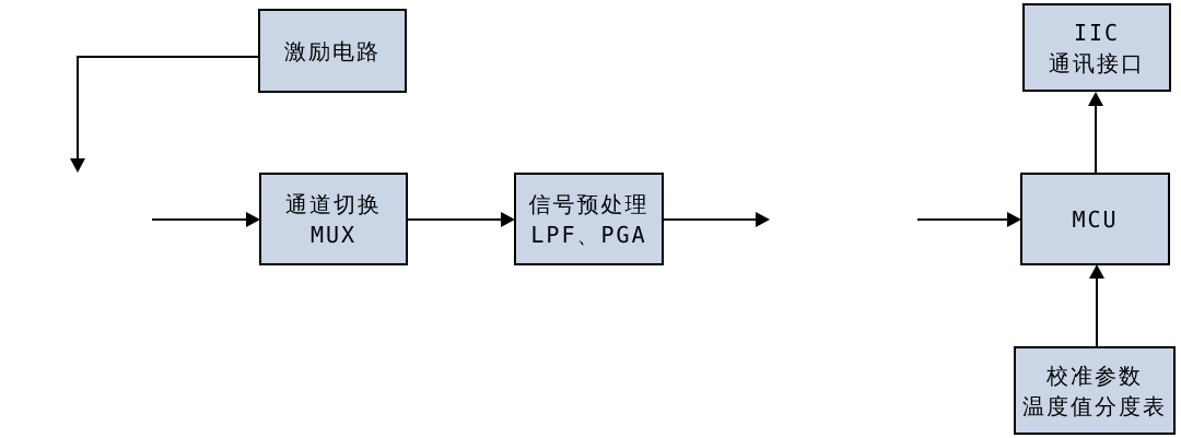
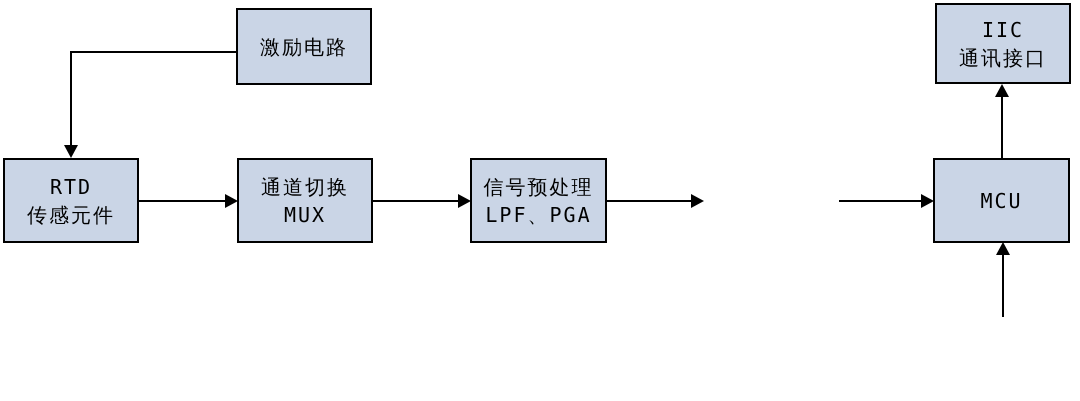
  激励电路
+ RTD
+ 传感元件
  通道切换
  MUX
  信号预处理
  LPF、PGA
  MCU
  IIC
  通讯接口
- 校准参数
- 温度值分度表
